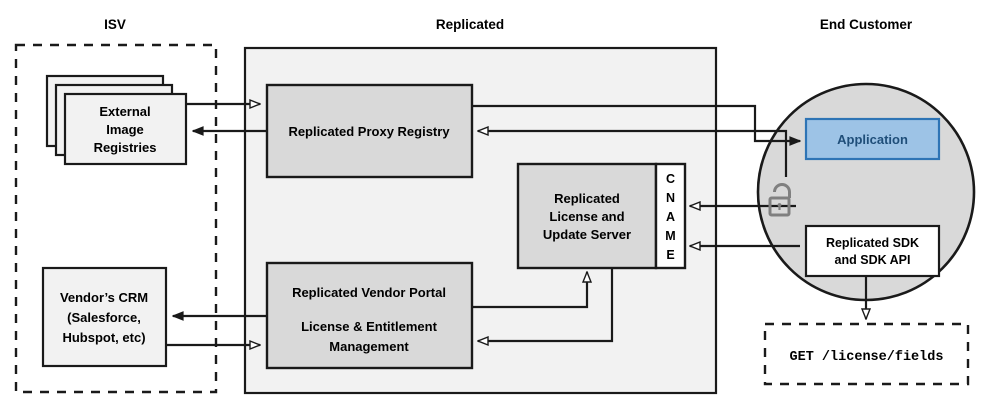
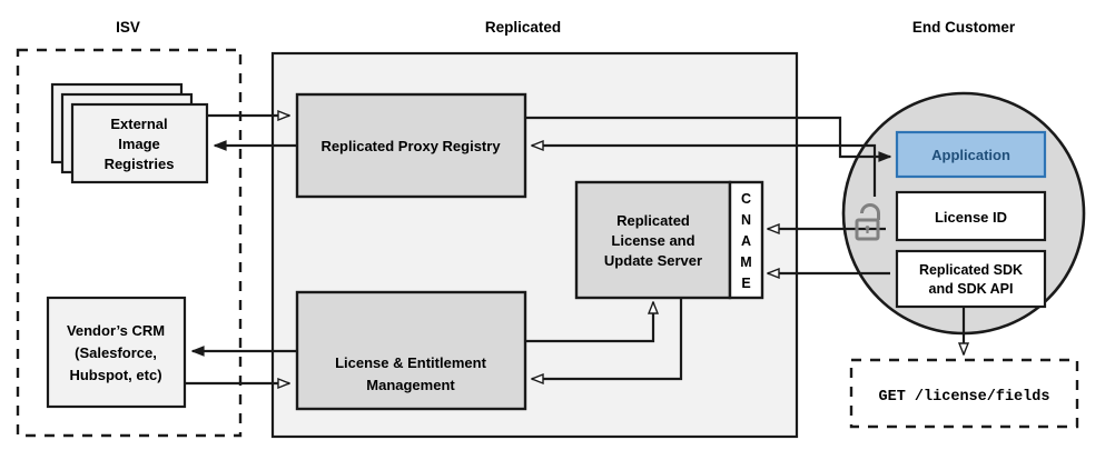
  ISV
  Replicated
  End Customer
  External
  Image
  Registries
  Vendor’s CRM
  (Salesforce,
  Hubspot, etc)
  Replicated Proxy Registry
  Replicated
  License and
  Update Server
  C
  N
  A
  M
  E
- Replicated Vendor Portal
  License & Entitlement
  Management
  Application
+ License ID
  Replicated SDK
  and SDK API
  GET /license/fields
